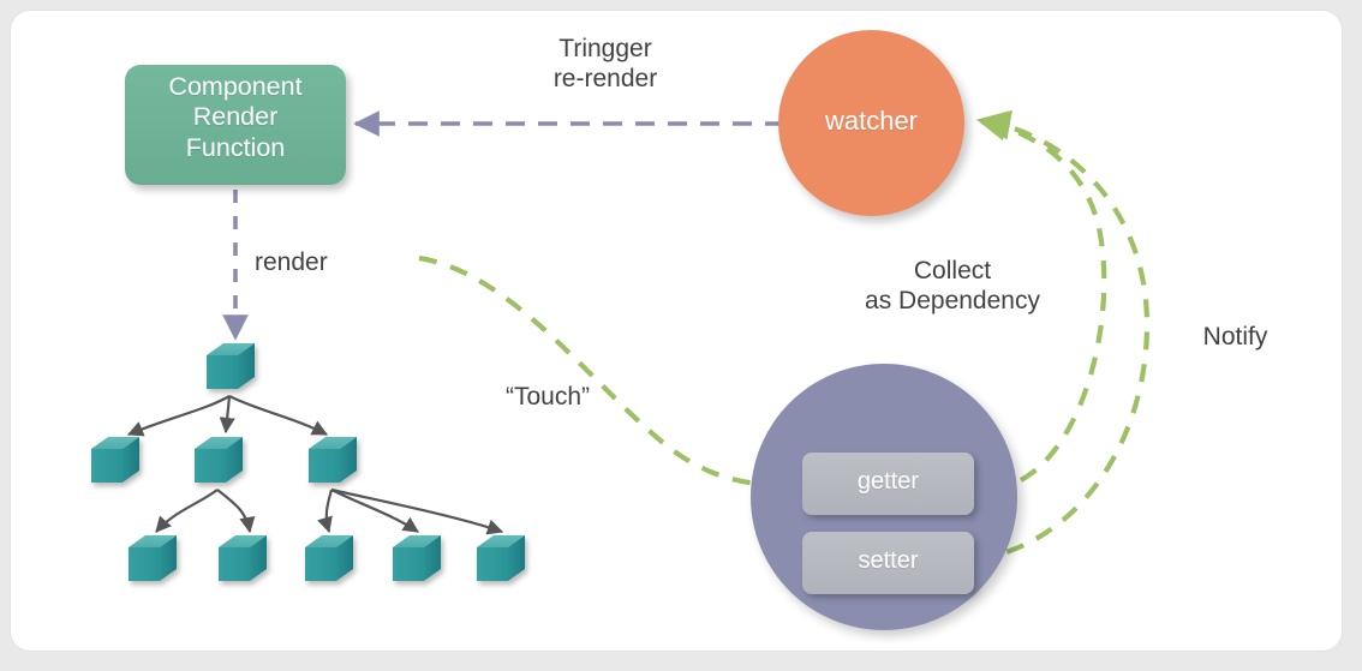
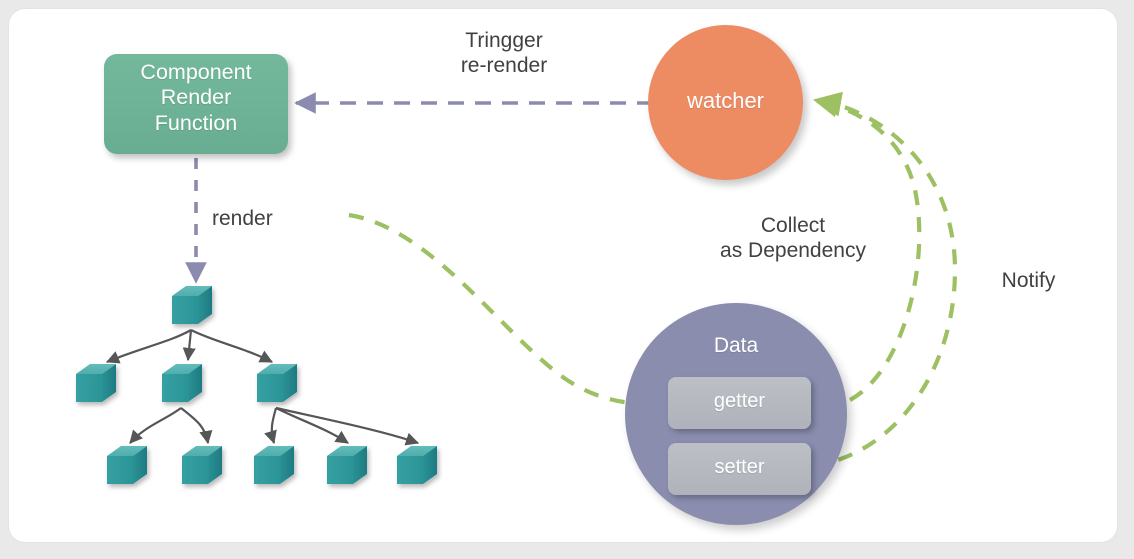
  Component
  Render
  Function
  watcher
+ Data
  getter
  setter
  Tringger
  re-render
  render
- “Touch”
  Collect
  as Dependency
  Notify
